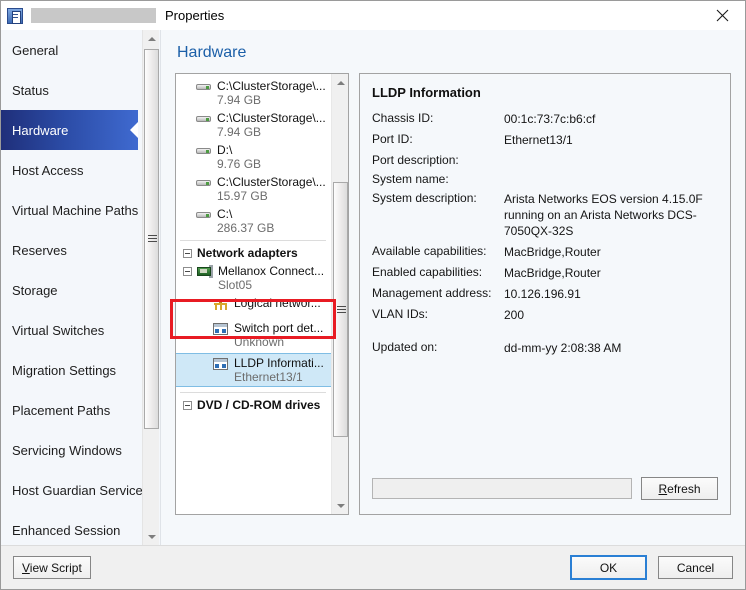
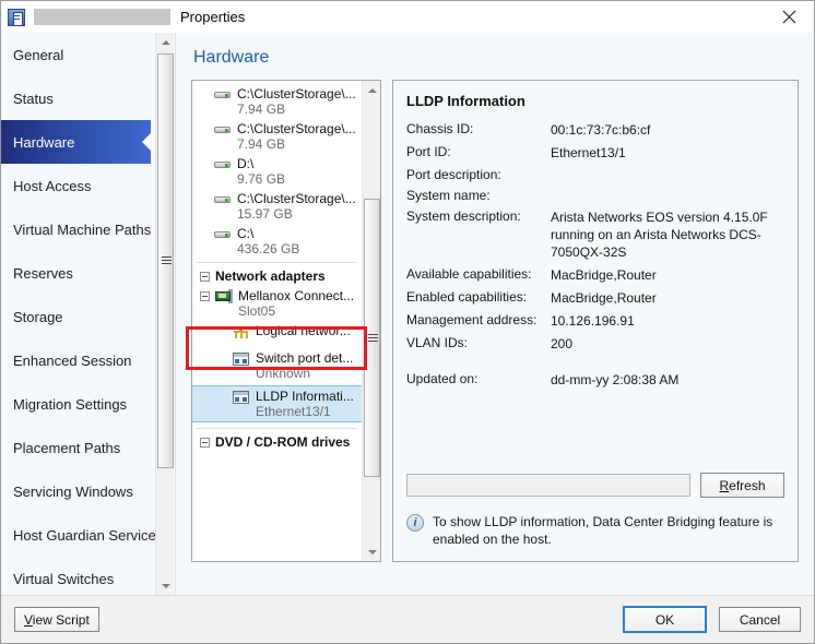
  Properties
  General
  Status
  Hardware
  Host Access
  Virtual Machine Paths
  Reserves
  Storage
- Virtual Switches
+ Enhanced Session
  Migration Settings
  Placement Paths
  Servicing Windows
  Host Guardian Service
- Enhanced Session
+ Virtual Switches
  Hardware
  C:\ClusterStorage\...
  7.94 GB
  C:\ClusterStorage\...
  7.94 GB
  D:\
  9.76 GB
  C:\ClusterStorage\...
  15.97 GB
  C:\
- 286.37 GB
+ 436.26 GB
  Network adapters
  Mellanox Connect...
  Slot05
  Logical networ...
  Switch port det...
  Unknown
  LLDP Informati...
  Ethernet13/1
  DVD / CD-ROM drives
  LLDP Information
  Chassis ID:
  00:1c:73:7c:b6:cf
  Port ID:
  Ethernet13/1
  Port description:
  System name:
  System description:
  Arista Networks EOS version 4.15.0F running on an Arista Networks DCS-7050QX-32S
  Available capabilities:
  MacBridge,Router
  Enabled capabilities:
  MacBridge,Router
  Management address:
  10.126.196.91
  VLAN IDs:
  200
  Updated on:
  dd-mm-yy 2:08:38 AM
  Refresh
+ i
+ To show LLDP information, Data Center Bridging feature is enabled on the host.
  View Script
  OK
  Cancel
